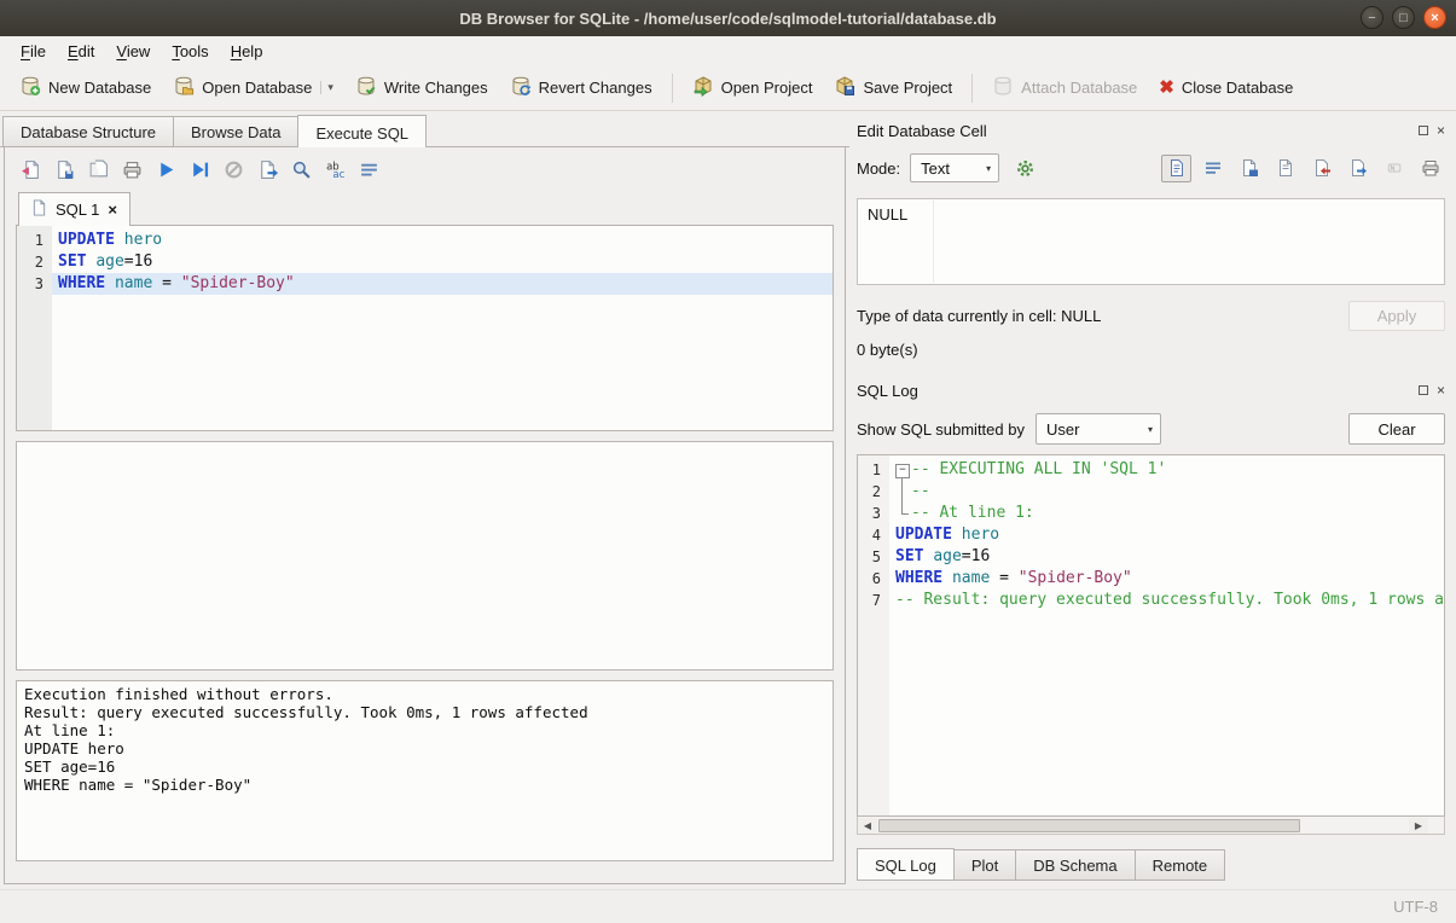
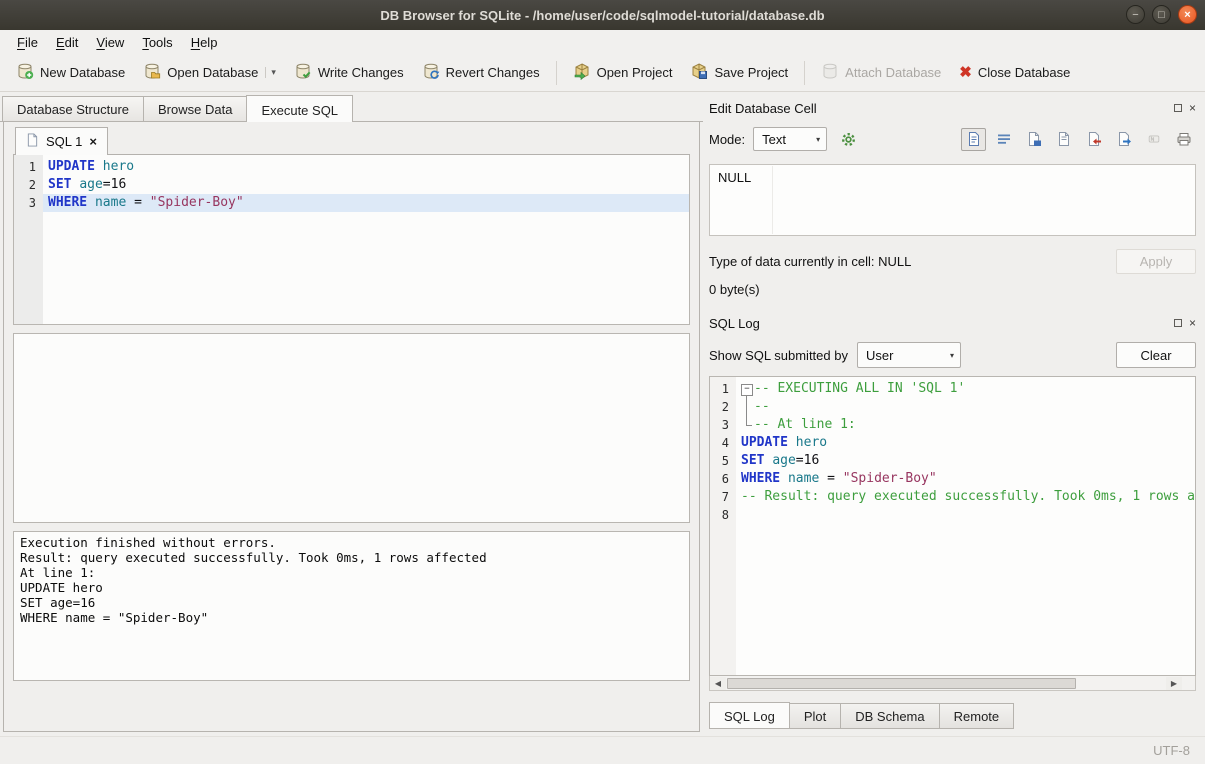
  DB Browser for SQLite - /home/user/code/sqlmodel-tutorial/database.db
  −
  □
  ×
  File
  Edit
  View
  Tools
  Help
  New Database
  Open Database
  ▾
  Write Changes
  Revert Changes
  Open Project
  Save Project
  Attach Database
  ✖
  Close Database
  Database Structure
  Browse Data
  Execute SQL
- ab
- ac
  SQL 1
  ×
  1
  UPDATE hero
  2
  SET age=16
  3
  WHERE name = "Spider-Boy"
  Execution finished without errors.
  Result: query executed successfully. Took 0ms, 1 rows affected
  At line 1:
  UPDATE hero
  SET age=16
  WHERE name = "Spider-Boy"
  Edit Database Cell
  ×
  Mode:
  Text
  ▾
  NULL
  Type of data currently in cell: NULL
  Apply
  0 byte(s)
  SQL Log
  ×
  Show SQL submitted by
  User
  ▾
  Clear
  1
  -- EXECUTING ALL IN 'SQL 1'
  2
  --
  3
  -- At line 1:
  4
  UPDATE hero
  5
  SET age=16
  6
  WHERE name = "Spider-Boy"
  7
  -- Result: query executed successfully. Took 0ms, 1 rows a
+ 8
  ◀
  ▶
  SQL Log
  Plot
  DB Schema
  Remote
  UTF-8
